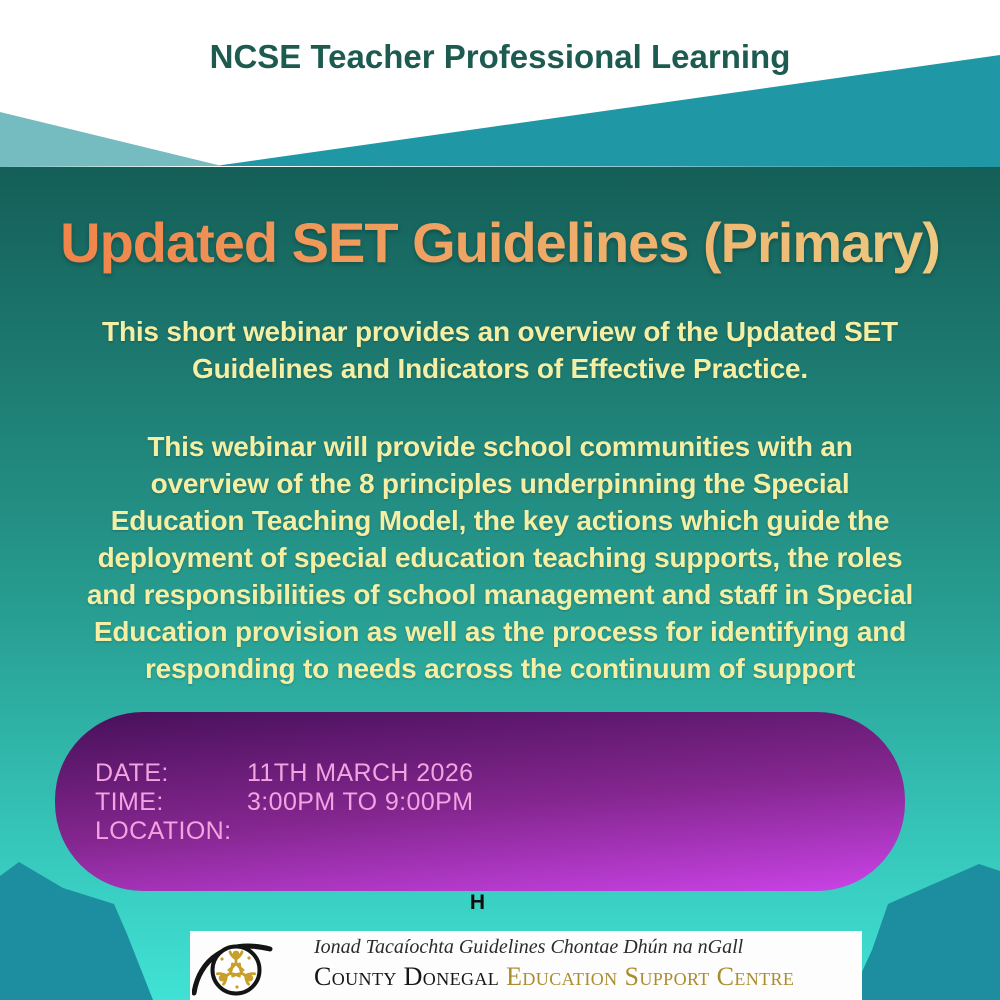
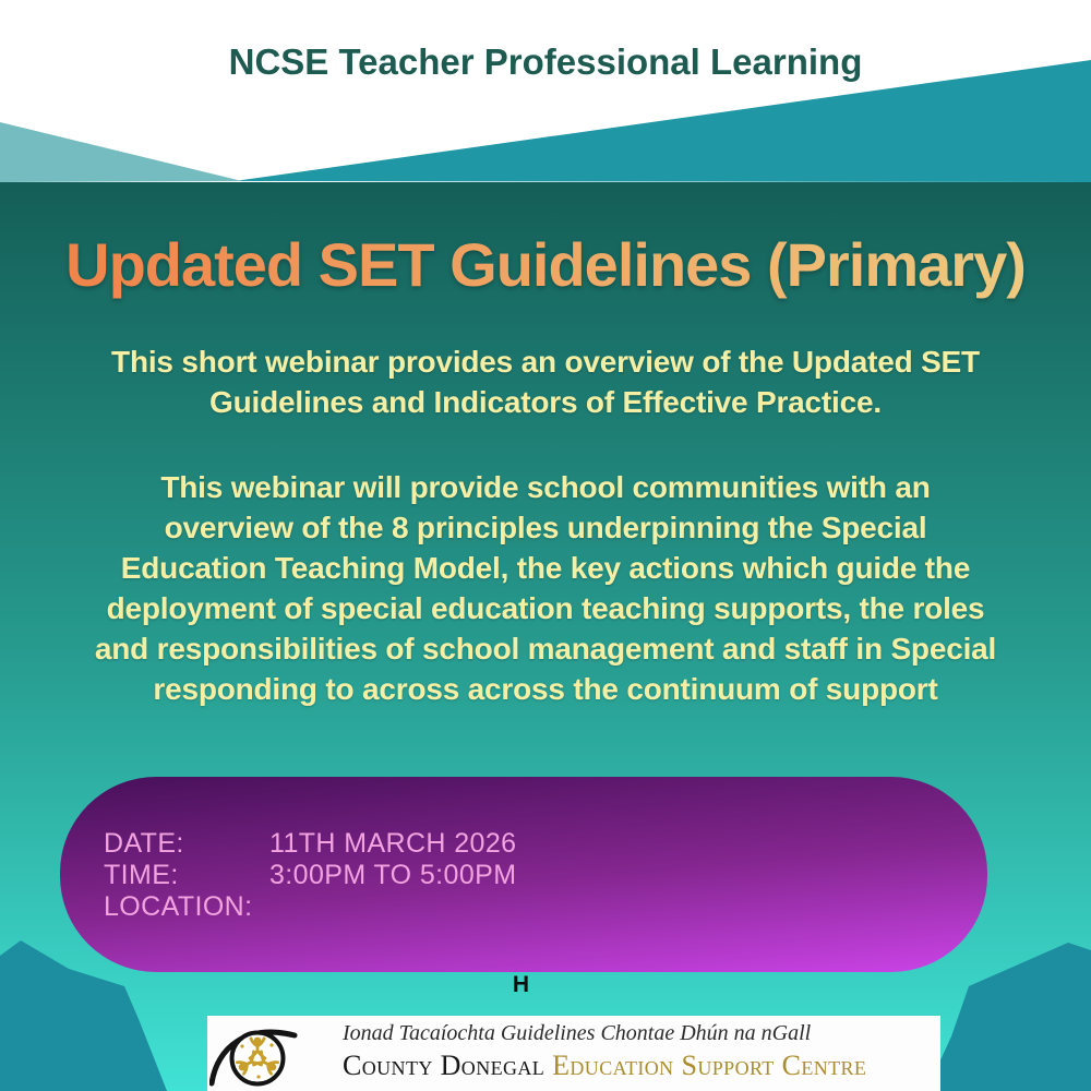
  NCSE Teacher Professional Learning
  Updated SET Guidelines (Primary)
  This short webinar provides an overview of the Updated SET
  Guidelines and Indicators of Effective Practice.
  This webinar will provide school communities with an
  overview of the 8 principles underpinning the Special
  Education Teaching Model, the key actions which guide the
  deployment of special education teaching supports, the roles
  and responsibilities of school management and staff in Special
- Education provision as well as the process for identifying and
- responding to needs across the continuum of support
+ responding to across across the continuum of support
  DATE:
  11TH MARCH 2026
  TIME:
- 3:00PM TO 9:00PM
+ 3:00PM TO 5:00PM
  LOCATION:
  H
  Ionad Tacaíochta Guidelines Chontae Dhún na nGall
  County Donegal Education Support Centre
